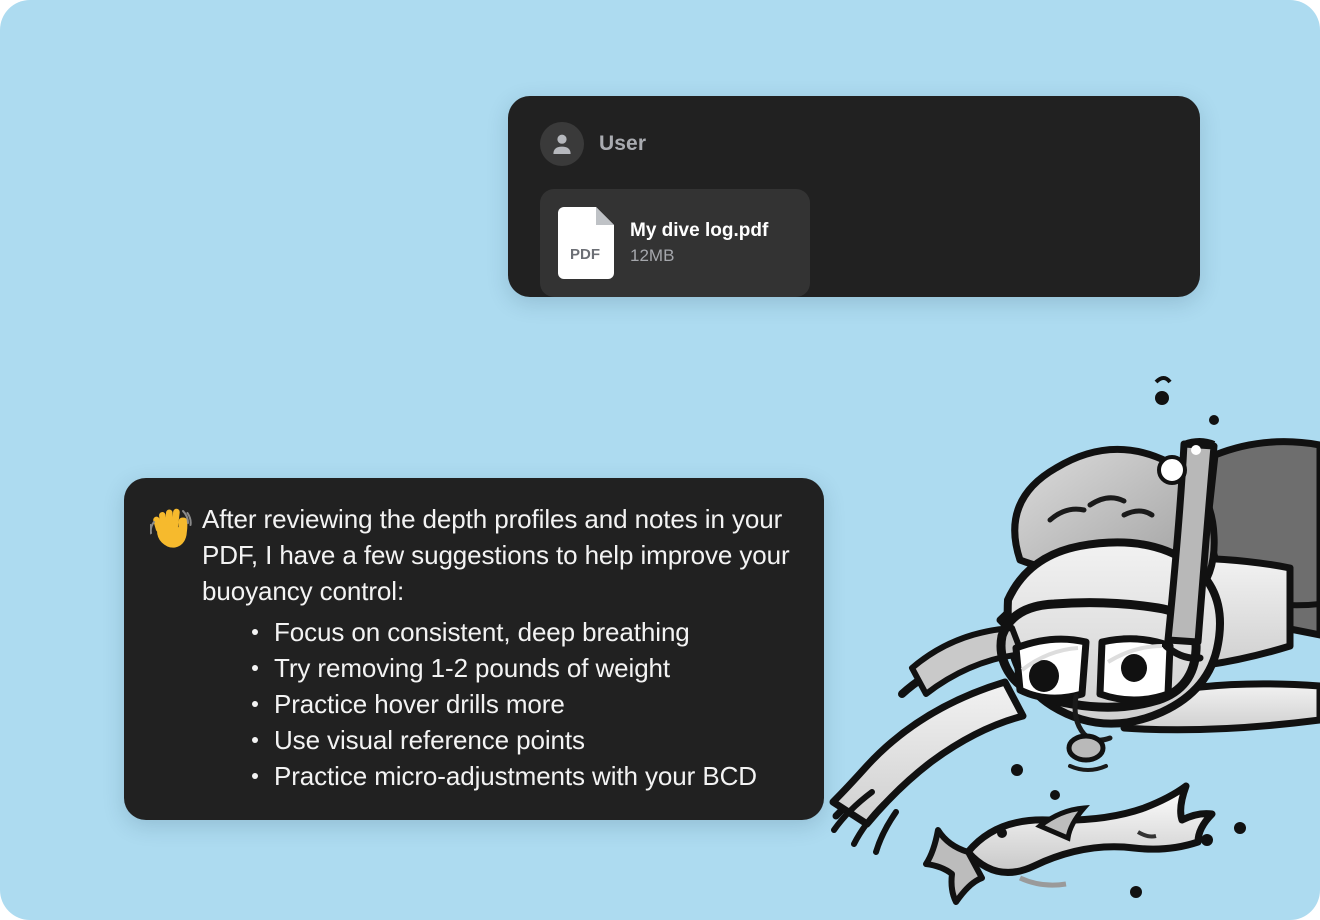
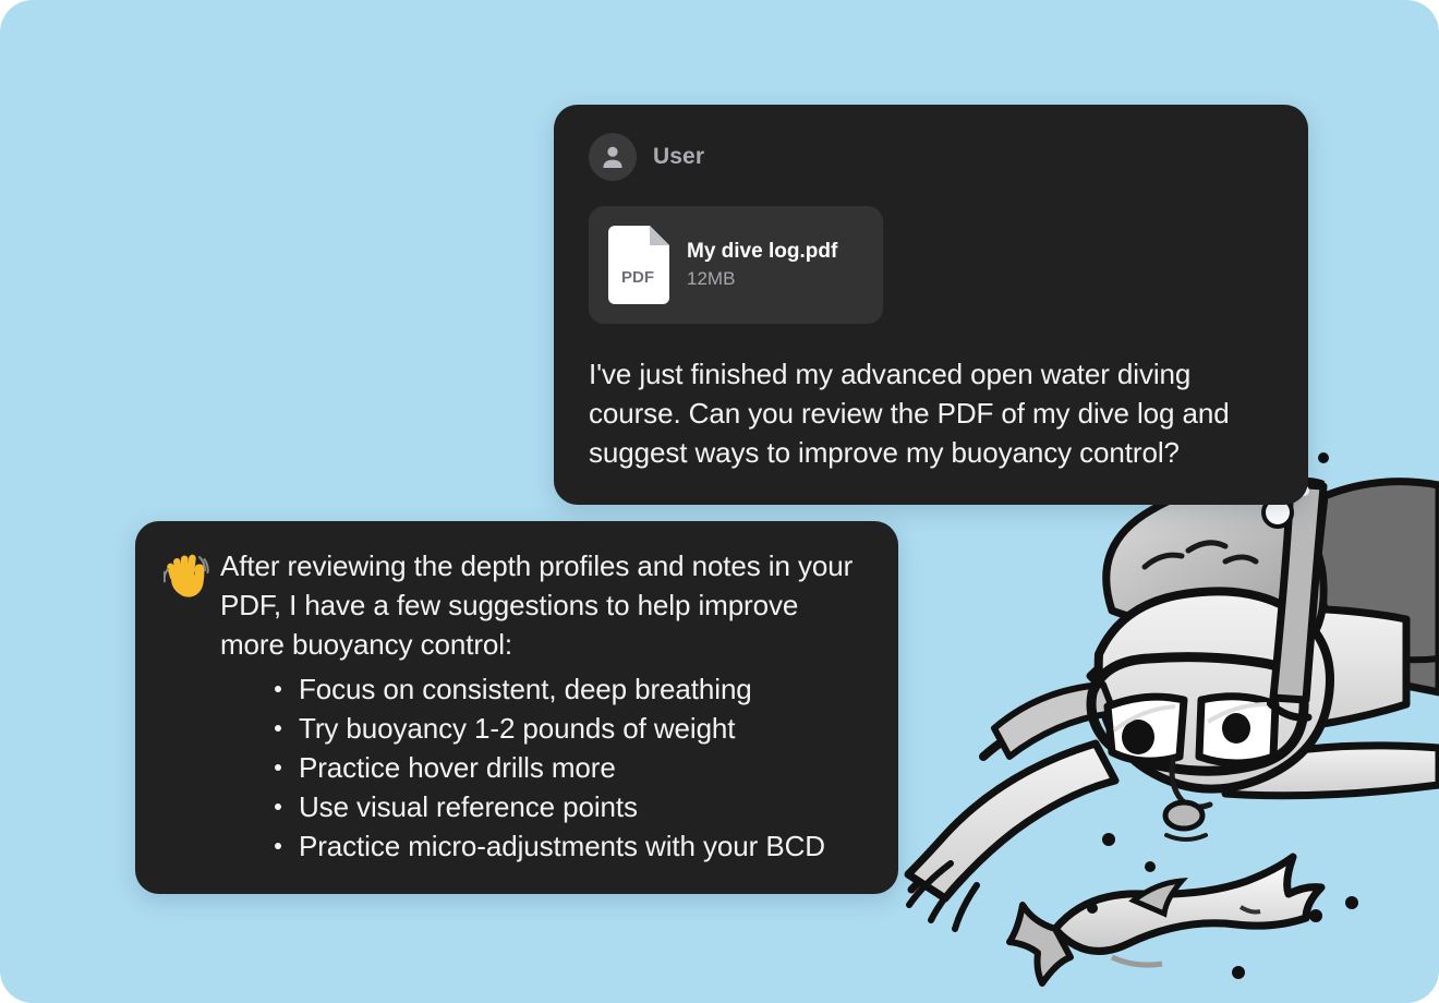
  User
  PDF
  My dive log.pdf
  12MB
+ I've just finished my advanced open water diving course. Can you review the PDF of my dive log and suggest ways to improve my buoyancy control?
- After reviewing the depth profiles and notes in your PDF, I have a few suggestions to help improve your buoyancy control:
+ After reviewing the depth profiles and notes in your PDF, I have a few suggestions to help improve more buoyancy control:
  Focus on consistent, deep breathing
- Try removing 1-2 pounds of weight
+ Try buoyancy 1-2 pounds of weight
  Practice hover drills more
  Use visual reference points
  Practice micro-adjustments with your BCD
